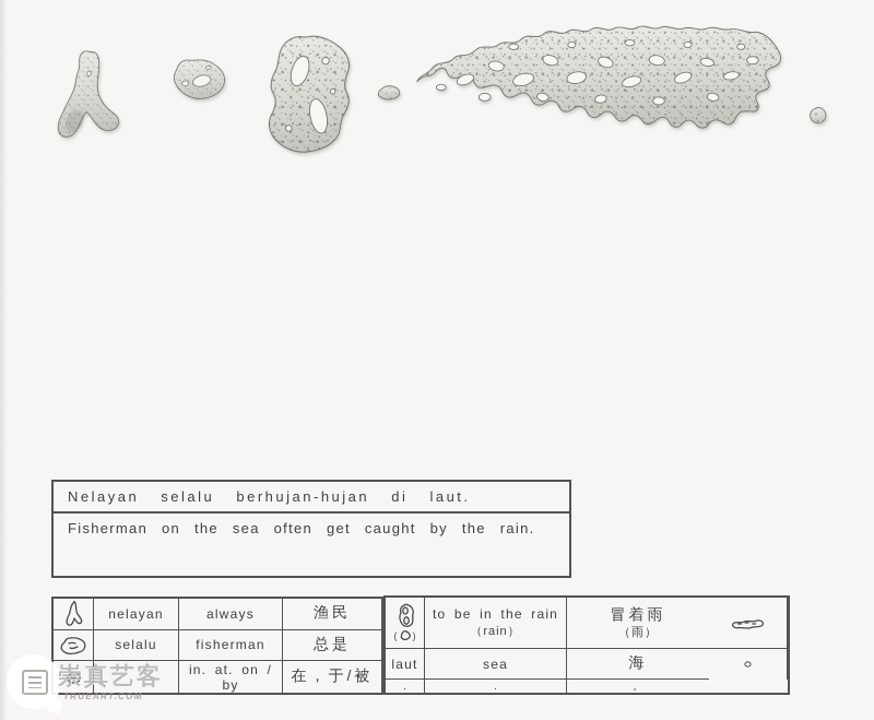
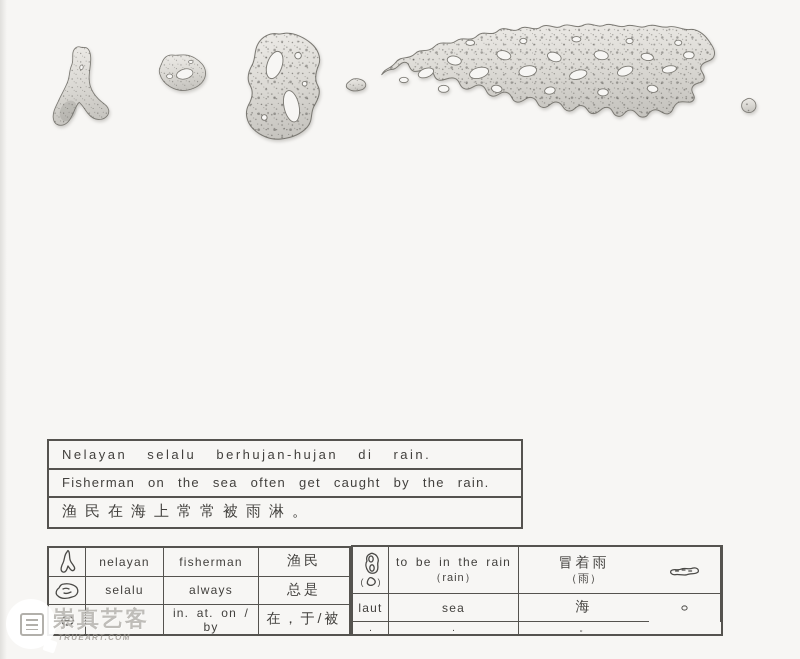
- Nelayan selalu berhujan-hujan di laut.
+ Nelayan selalu berhujan-hujan di rain.
  Fisherman on the sea often get caught by the rain.
+ 渔民在海上常常被雨淋。
  nelayan
- always
+ fisherman
  渔民
  selalu
- fisherman
+ always
  总是
  in. at. on / by
  在，于/被
  (
  )
  to be in the rain
  （rain）
  冒着雨
  （雨）
  laut
  sea
  海
  .
  .
  。
  崇真艺客
  TRUEART.COM
